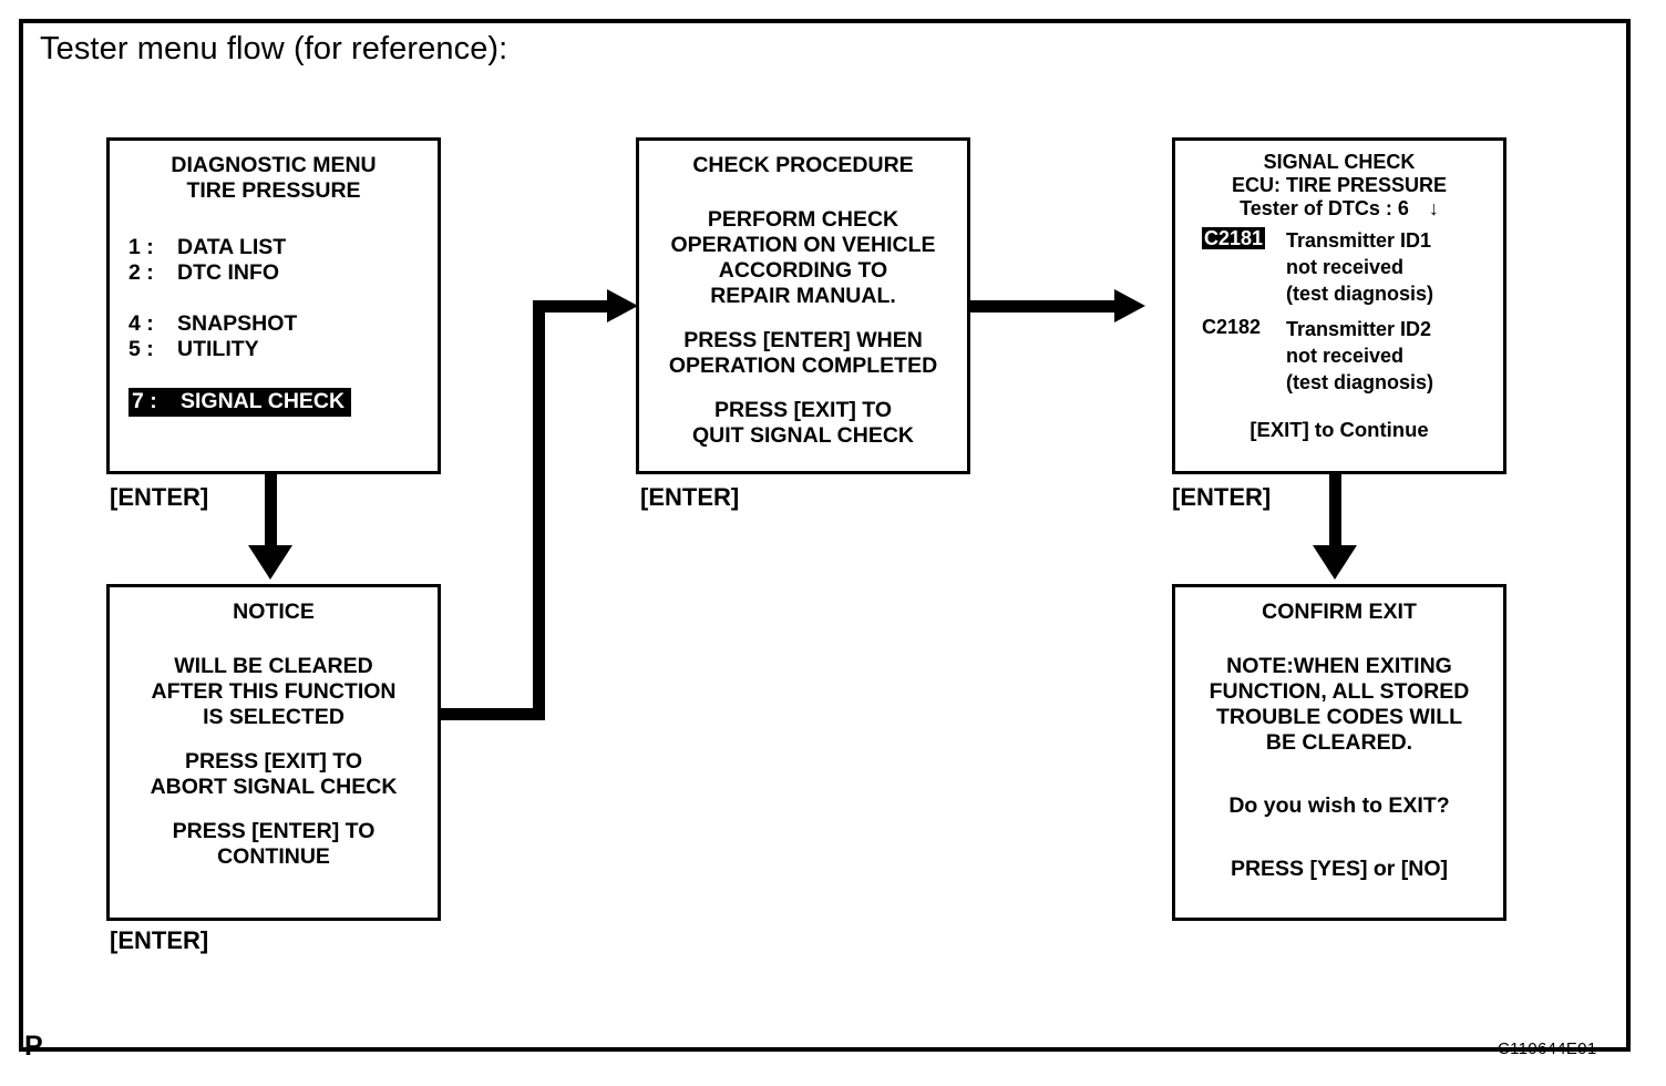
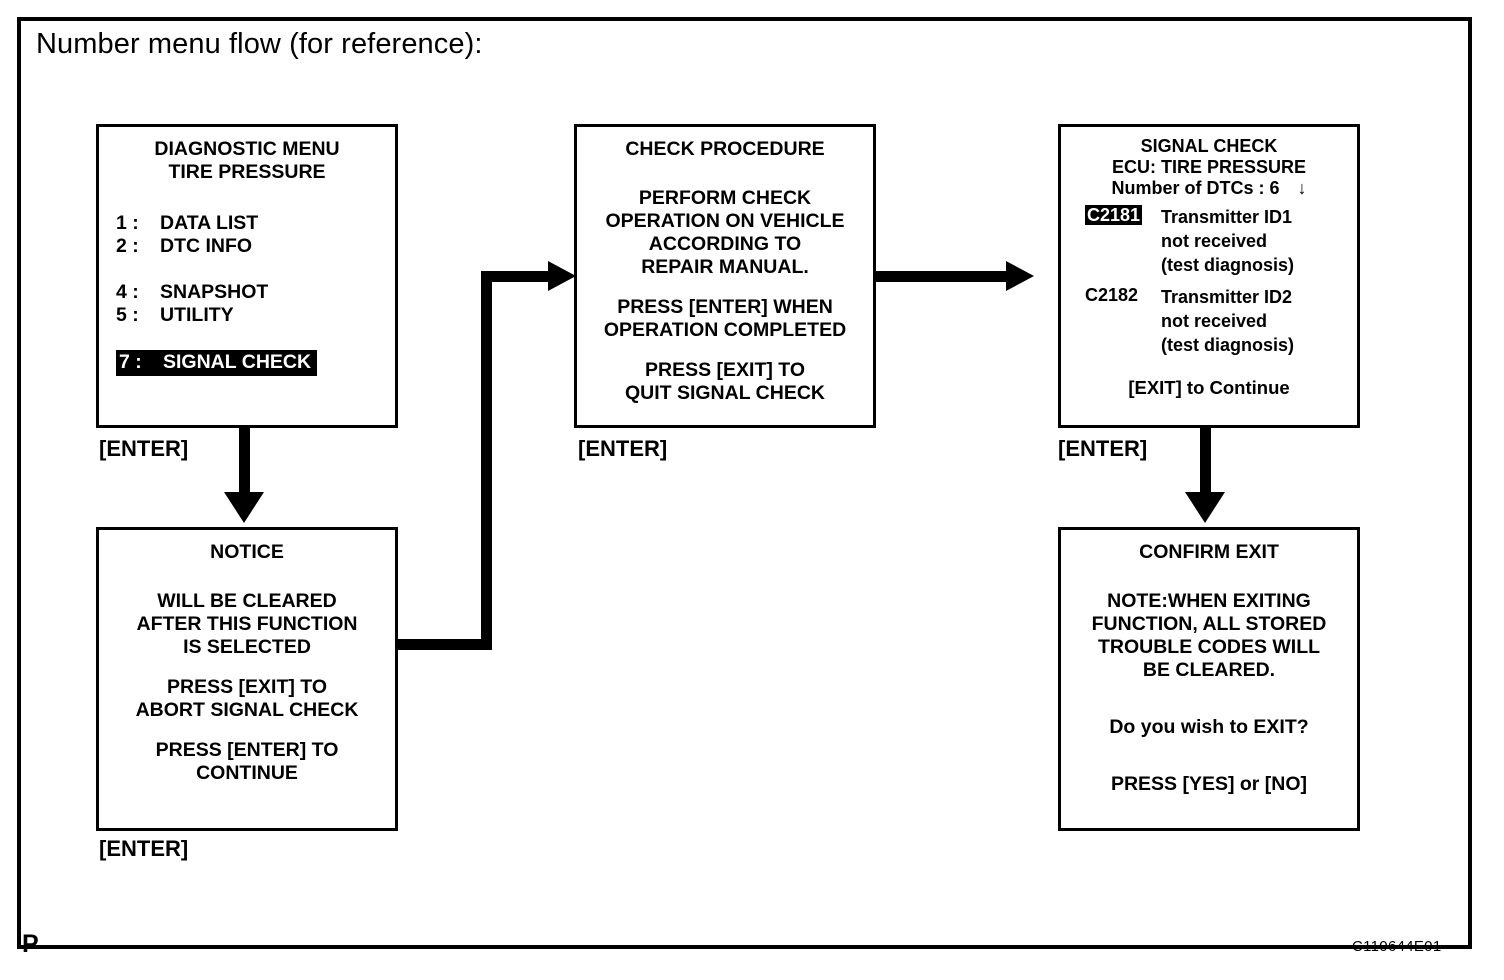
- Tester menu flow (for reference):
+ Number menu flow (for reference):
  DIAGNOSTIC MENU
  TIRE PRESSURE
  1 :
  DATA LIST
  2 :
  DTC INFO
  4 :
  SNAPSHOT
  5 :
  UTILITY
  7 :
  SIGNAL CHECK
  CHECK PROCEDURE
  PERFORM CHECK
  OPERATION ON VEHICLE
  ACCORDING TO
  REPAIR MANUAL.
  PRESS [ENTER] WHEN
  OPERATION COMPLETED
  PRESS [EXIT] TO
  QUIT SIGNAL CHECK
  SIGNAL CHECK
  ECU: TIRE PRESSURE
- Tester of DTCs : 6 ↓
+ Number of DTCs : 6 ↓
  C2181
  Transmitter ID1
  not received
  (test diagnosis)
  C2182
  Transmitter ID2
  not received
  (test diagnosis)
  [EXIT] to Continue
  NOTICE
  WILL BE CLEARED
  AFTER THIS FUNCTION
  IS SELECTED
  PRESS [EXIT] TO
  ABORT SIGNAL CHECK
  PRESS [ENTER] TO
  CONTINUE
  CONFIRM EXIT
  NOTE:WHEN EXITING
  FUNCTION, ALL STORED
  TROUBLE CODES WILL
  BE CLEARED.
  Do you wish to EXIT?
  PRESS [YES] or [NO]
  [ENTER]
  [ENTER]
  [ENTER]
  [ENTER]
  P
  C110644E01
